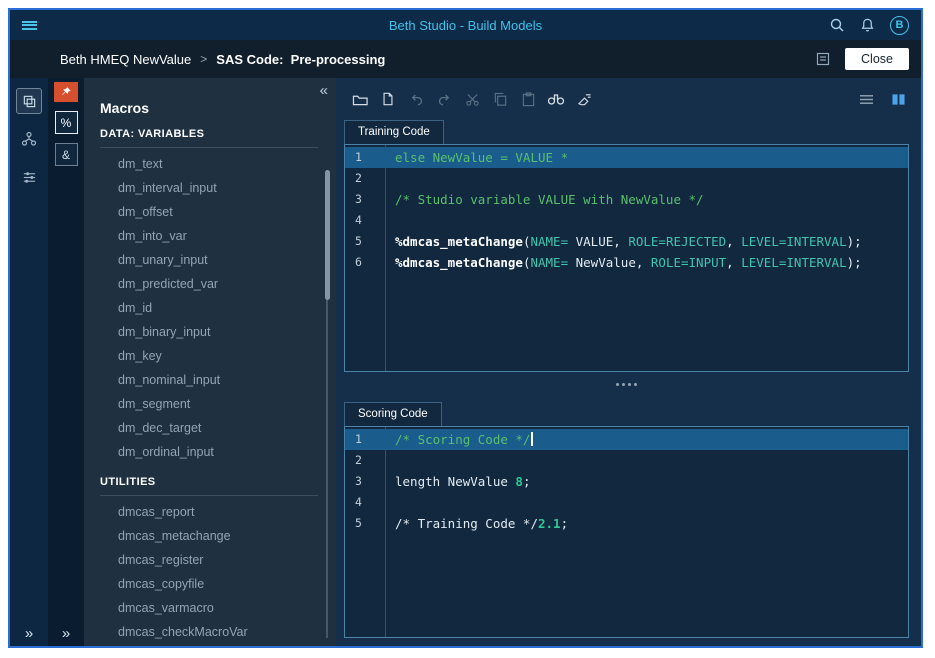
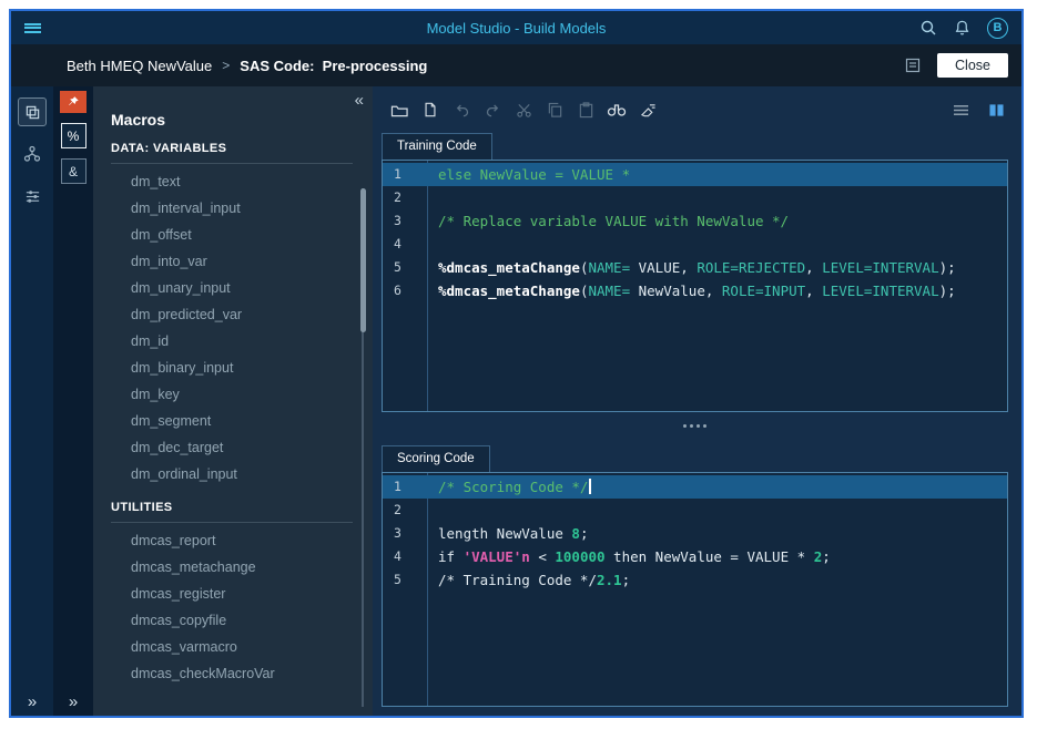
- Beth Studio - Build Models
+ Model Studio - Build Models
  B
  Beth HMEQ NewValue
  >
  SAS Code: Pre-processing
  Close
  »
  %
  &
  »
  «
  Macros
  DATA: VARIABLES
  dm_text
  dm_interval_input
  dm_offset
  dm_into_var
  dm_unary_input
  dm_predicted_var
  dm_id
  dm_binary_input
  dm_key
- dm_nominal_input
  dm_segment
  dm_dec_target
  dm_ordinal_input
  UTILITIES
  dmcas_report
  dmcas_metachange
  dmcas_register
  dmcas_copyfile
  dmcas_varmacro
  dmcas_checkMacroVar
  Training Code
  1
  else NewValue = VALUE *
  2
  3
- /* Studio variable VALUE with NewValue */
+ /* Replace variable VALUE with NewValue */
  4
  5
  %dmcas_metaChange(NAME= VALUE, ROLE=REJECTED, LEVEL=INTERVAL);
  6
  %dmcas_metaChange(NAME= NewValue, ROLE=INPUT, LEVEL=INTERVAL);
  Scoring Code
  1
  /* Scoring Code */
  2
  3
  length NewValue 8;
  4
+ if 'VALUE'n < 100000 then NewValue = VALUE * 2;
  5
  /* Training Code */2.1;
